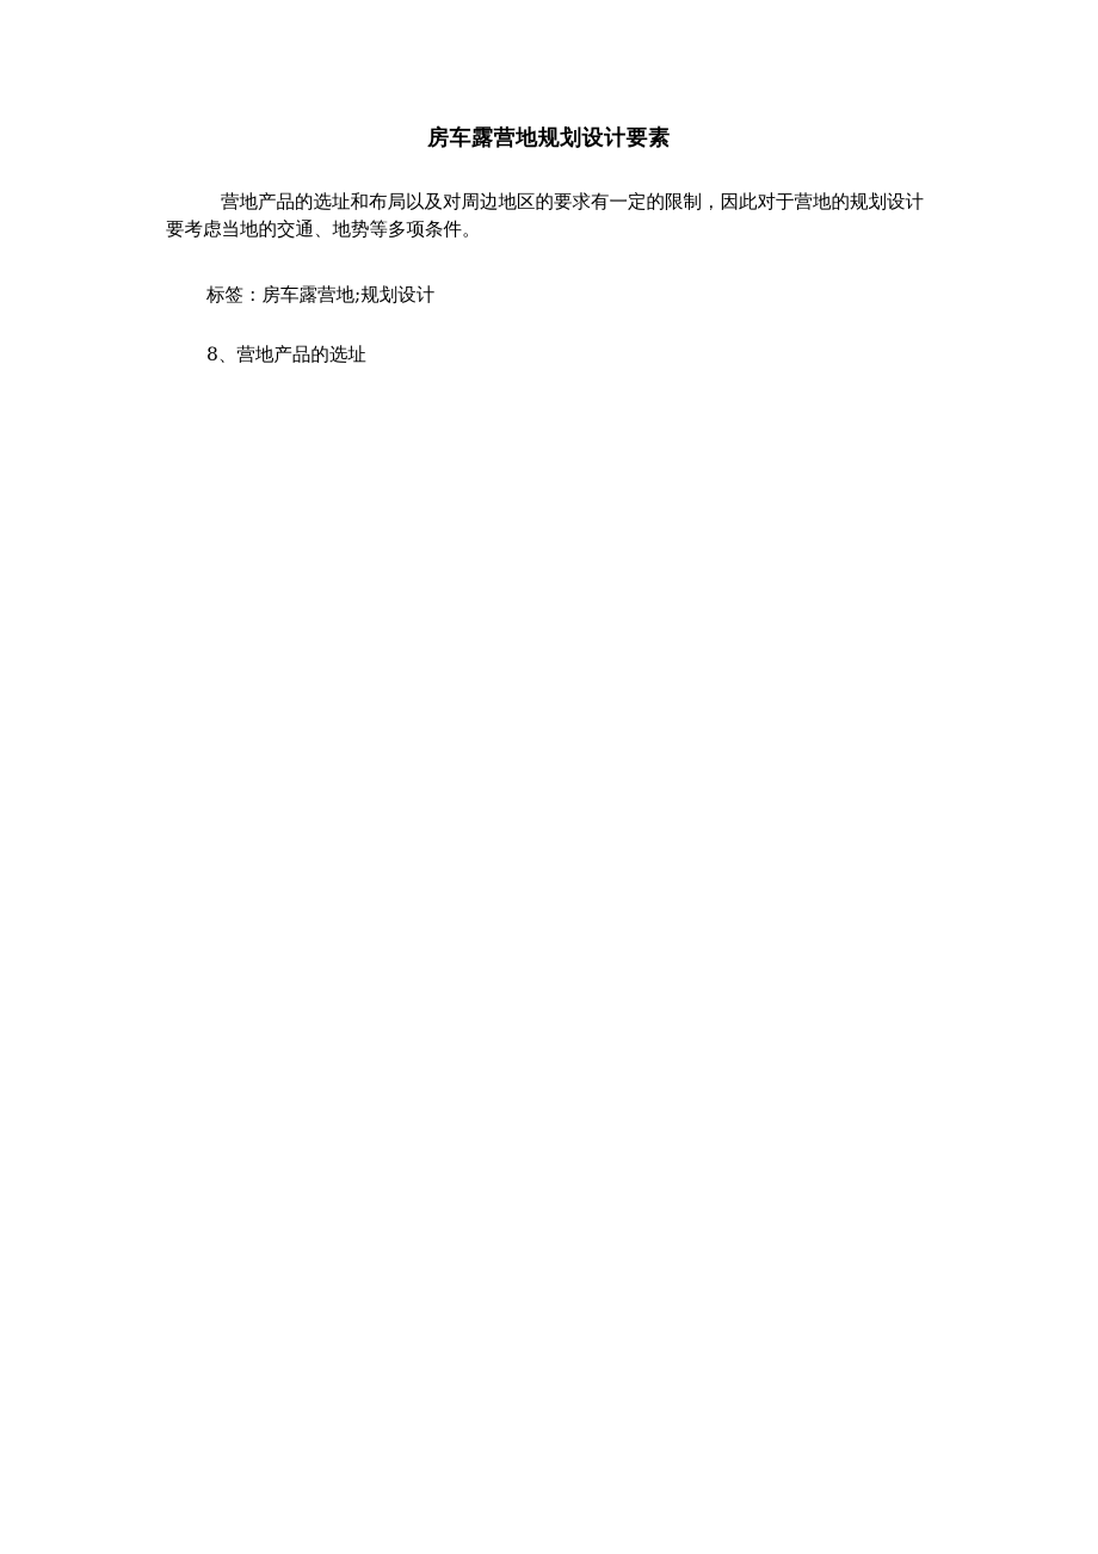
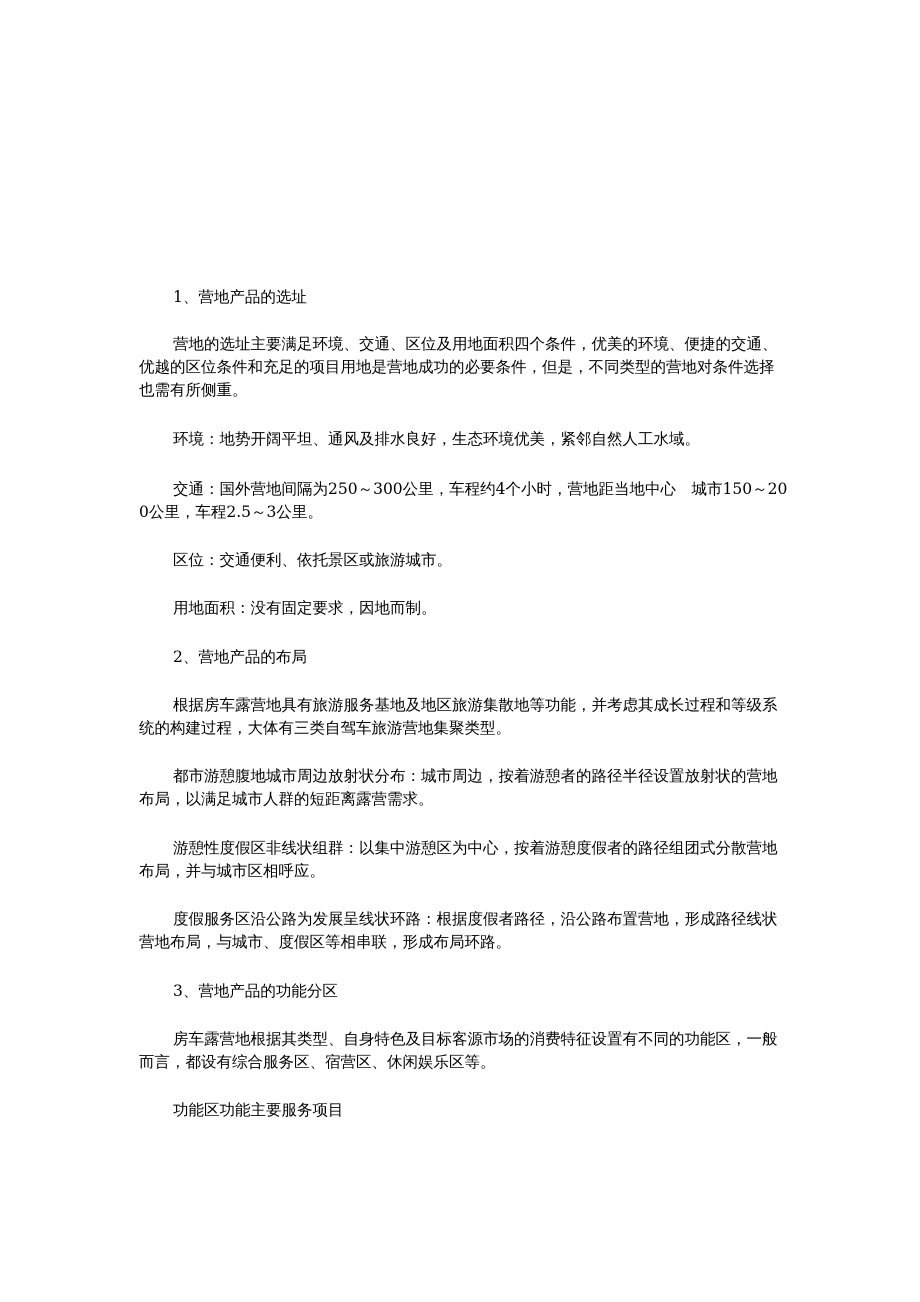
- 房车露营地规划设计要素
- 营地产品的选址和布局以及对周边地区的要求有一定的限制，因此对于营地的规划设计要考虑当地的交通、地势等多项条件。
- 标签：房车露营地;规划设计
- 8、营地产品的选址
+ 1、营地产品的选址
+ 营地的选址主要满足环境、交通、区位及用地面积四个条件，优美的环境、便捷的交通、优越的区位条件和充足的项目用地是营地成功的必要条件，但是，不同类型的营地对条件选择也需有所侧重。
+ 环境：地势开阔平坦、通风及排水良好，生态环境优美，紧邻自然人工水域。
+ 交通：国外营地间隔为250～300公里，车程约4个小时，营地距当地中心 城市150～200公里，车程2.5～3公里。
+ 区位：交通便利、依托景区或旅游城市。
+ 用地面积：没有固定要求，因地而制。
+ 2、营地产品的布局
+ 根据房车露营地具有旅游服务基地及地区旅游集散地等功能，并考虑其成长过程和等级系统的构建过程，大体有三类自驾车旅游营地集聚类型。
+ 都市游憩腹地城市周边放射状分布：城市周边，按着游憩者的路径半径设置放射状的营地布局，以满足城市人群的短距离露营需求。
+ 游憩性度假区非线状组群：以集中游憩区为中心，按着游憩度假者的路径组团式分散营地布局，并与城市区相呼应。
+ 度假服务区沿公路为发展呈线状环路：根据度假者路径，沿公路布置营地，形成路径线状营地布局，与城市、度假区等相串联，形成布局环路。
+ 3、营地产品的功能分区
+ 房车露营地根据其类型、自身特色及目标客源市场的消费特征设置有不同的功能区，一般而言，都设有综合服务区、宿营区、休闲娱乐区等。
+ 功能区功能主要服务项目
